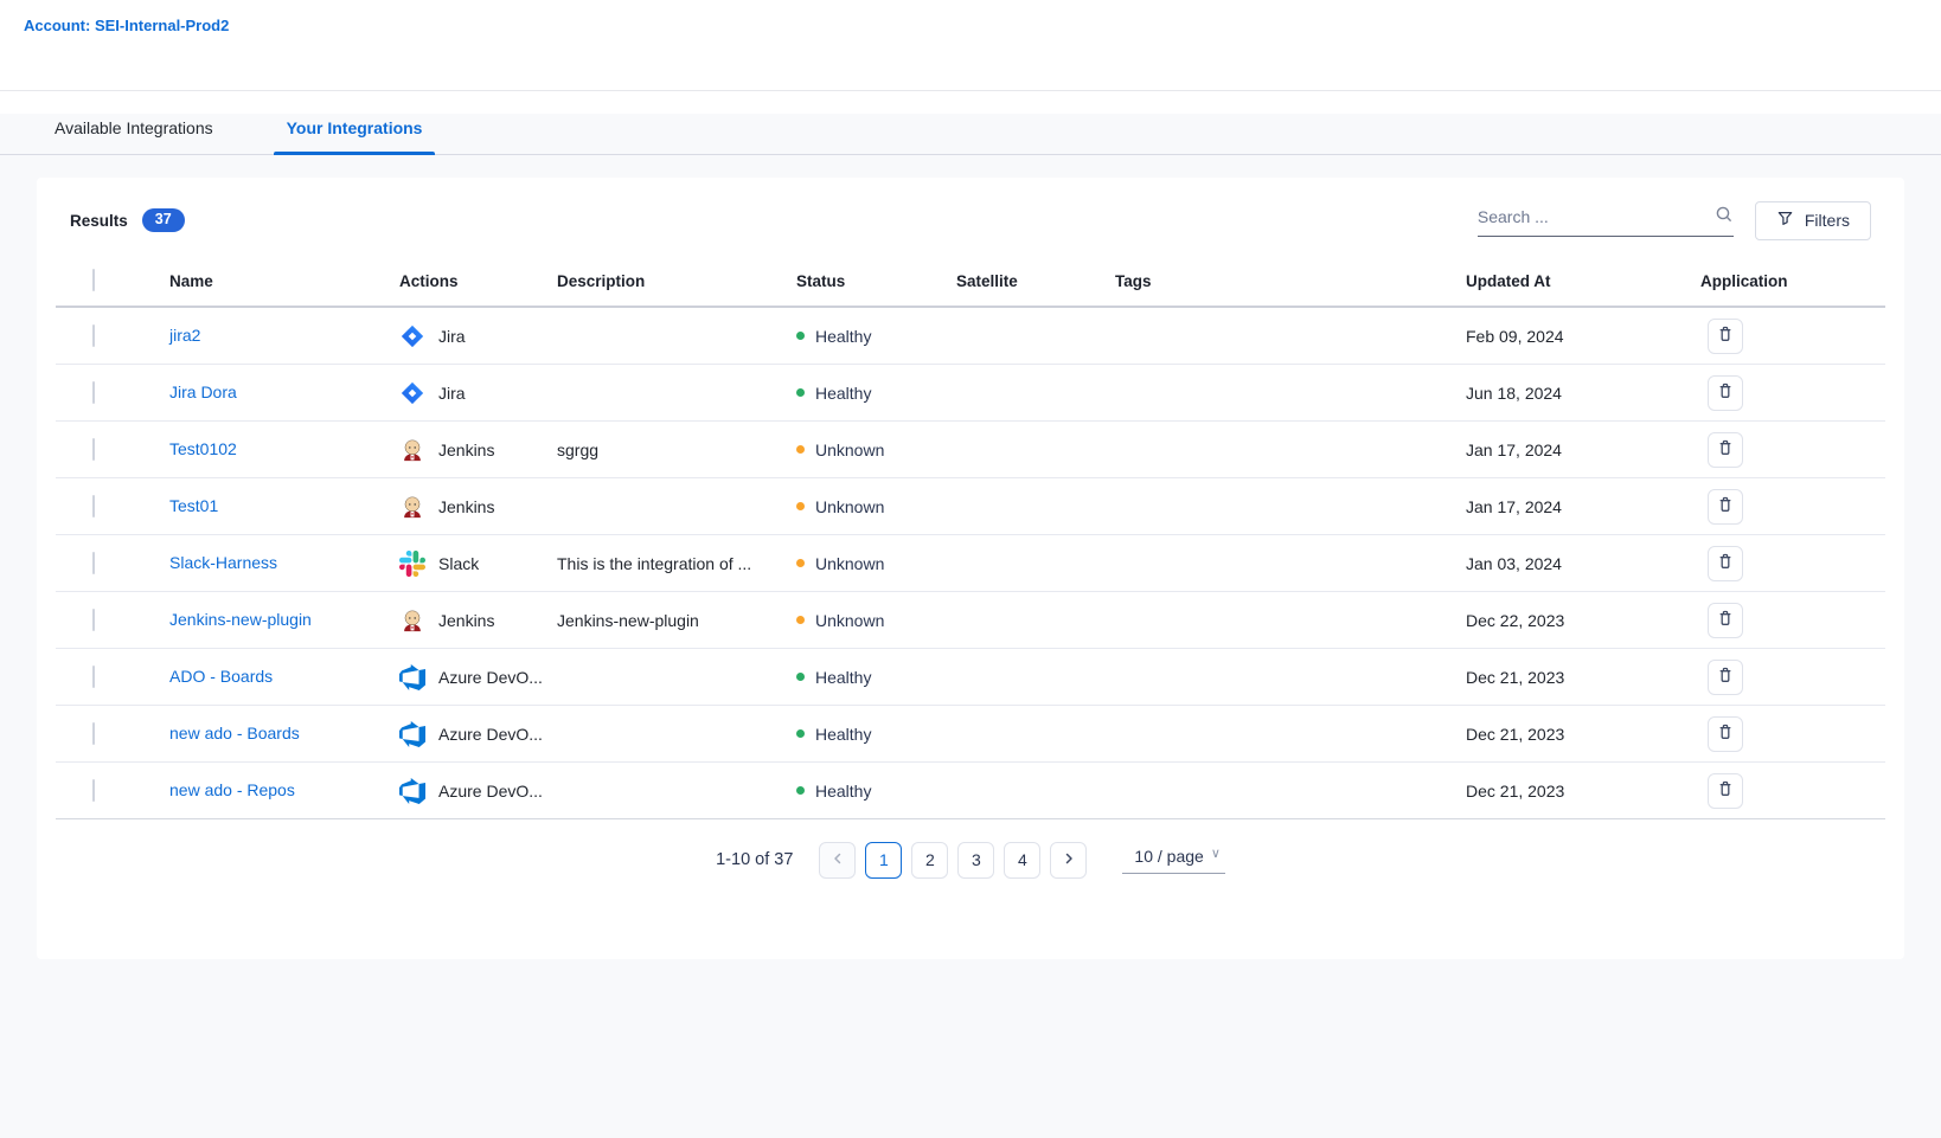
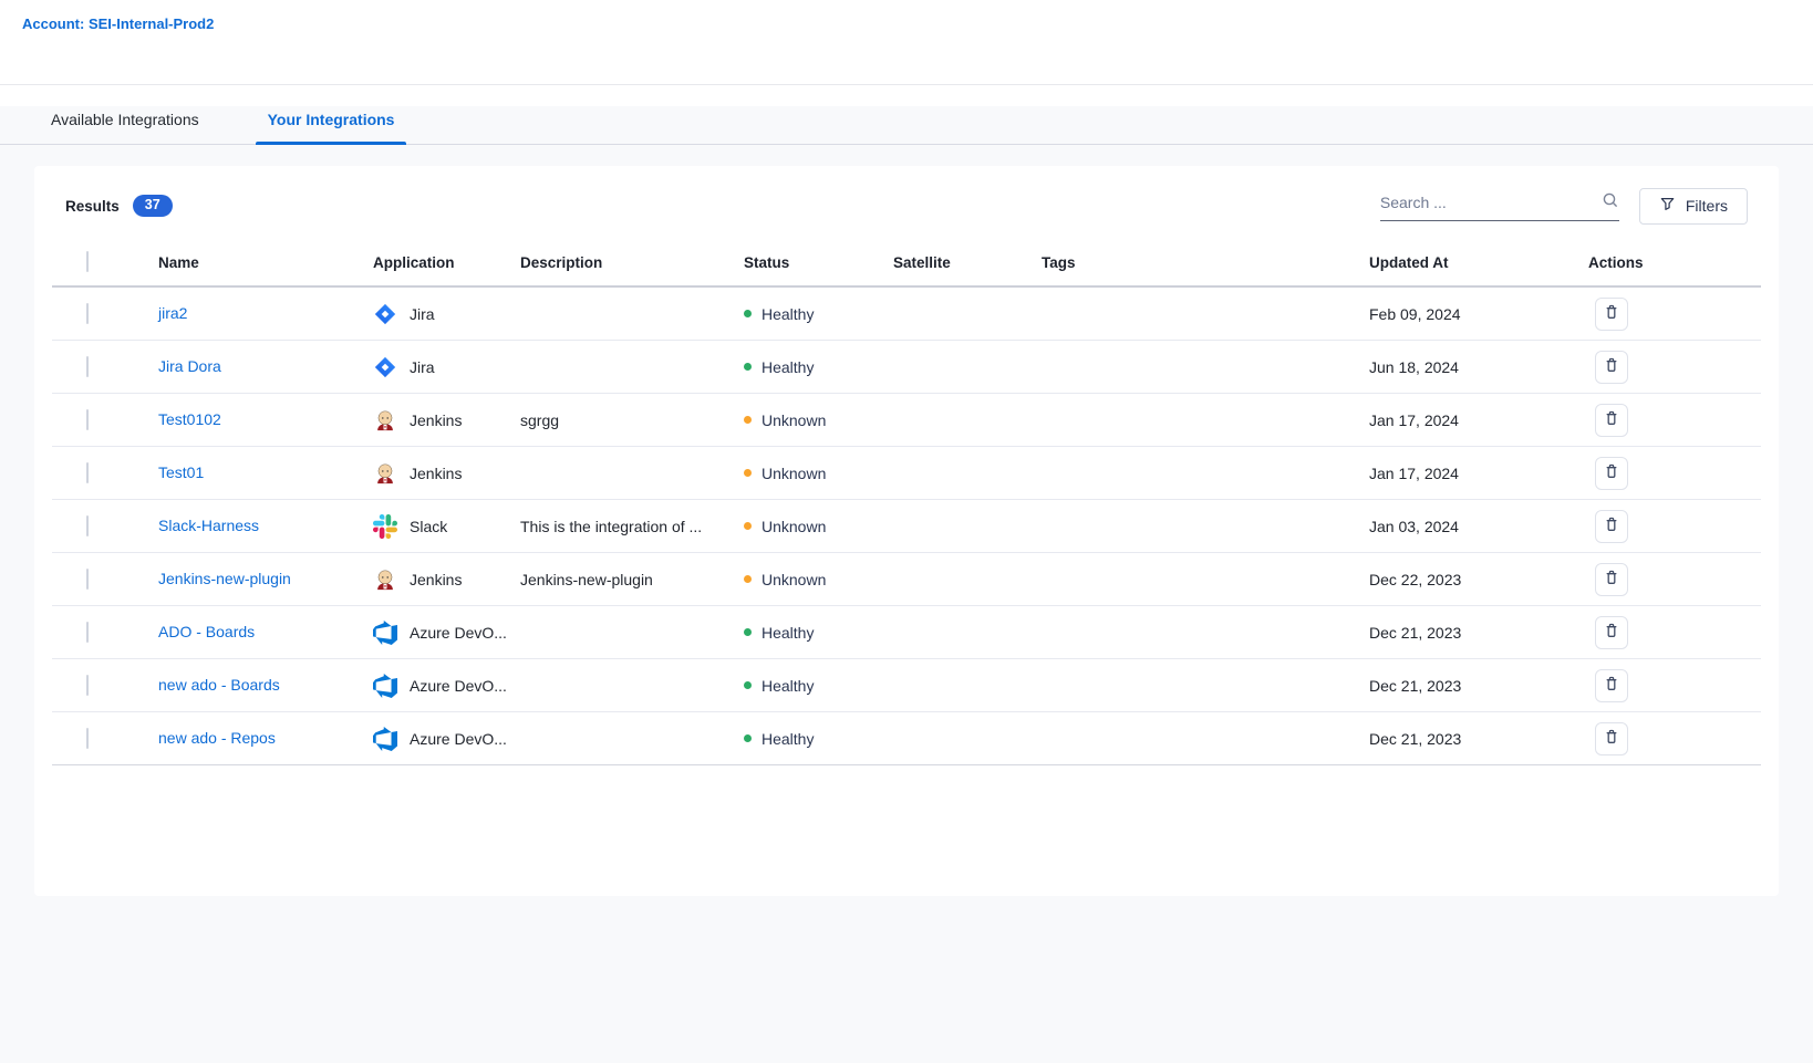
  Account: SEI-Internal-Prod2
  Available Integrations
  Your Integrations
  Results
  37
  Search ...
  Filters
  Name
- Actions
+ Application
  Description
  Status
  Satellite
  Tags
  Updated At
- Application
+ Actions
  jira2
  Jira
  Healthy
  Feb 09, 2024
  Jira Dora
  Jira
  Healthy
  Jun 18, 2024
  Test0102
  Jenkins
  sgrgg
  Unknown
  Jan 17, 2024
  Test01
  Jenkins
  Unknown
  Jan 17, 2024
  Slack-Harness
  Slack
  This is the integration of ...
  Unknown
  Jan 03, 2024
  Jenkins-new-plugin
  Jenkins
  Jenkins-new-plugin
  Unknown
  Dec 22, 2023
  ADO - Boards
  Azure DevO...
  Healthy
  Dec 21, 2023
  new ado - Boards
  Azure DevO...
  Healthy
  Dec 21, 2023
  new ado - Repos
  Azure DevO...
  Healthy
  Dec 21, 2023
- 1-10 of 37
- 1
- 2
- 3
- 4
- 10 / page
- ∨
